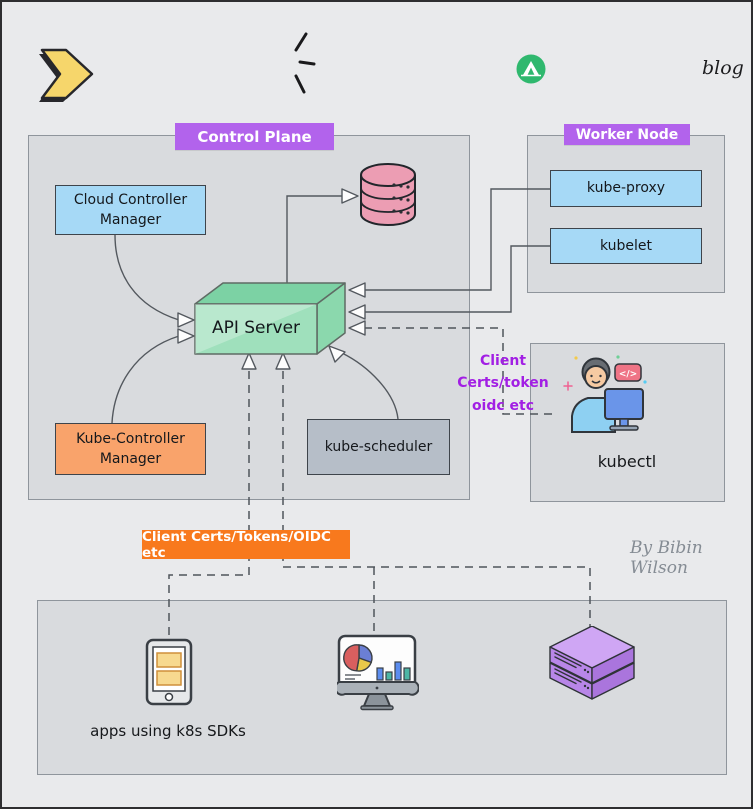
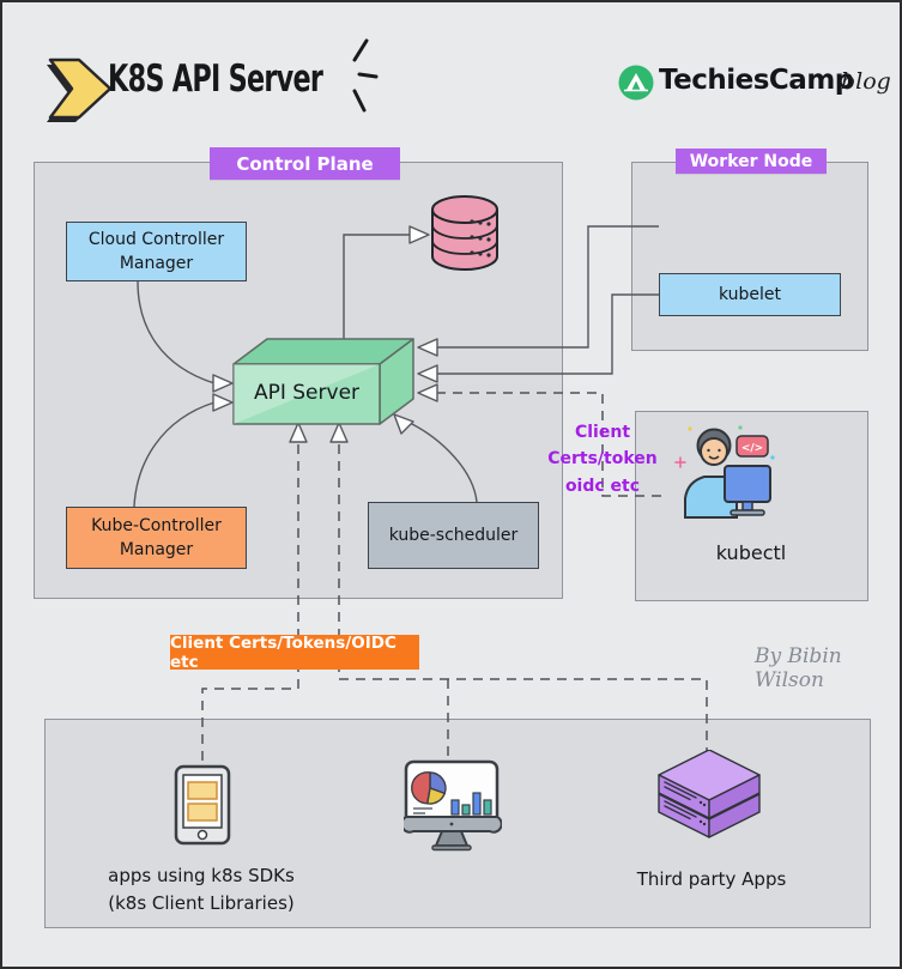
+ K8S API Server
+ TechiesCamp
  blog
  Control Plane
  Worker Node
  Cloud Controller Manager
  Kube-Controller Manager
  kube-scheduler
  API Server
- kube-proxy
  kubelet
  </>
  kubectl
  Client Certs/token
  oidc etc
  Client Certs/Tokens/OIDC etc
  By Bibin Wilson
  apps using k8s SDKs
+ (k8s Client Libraries)
+ Third party Apps
